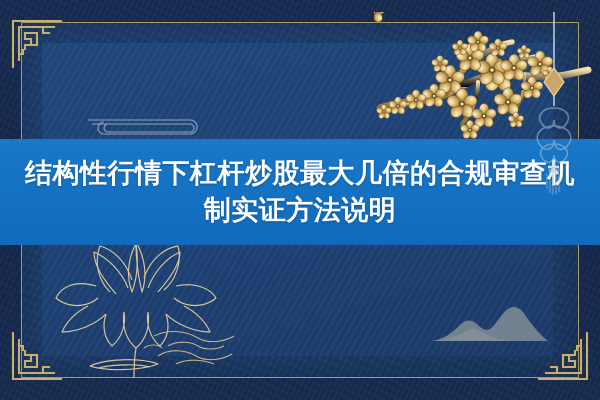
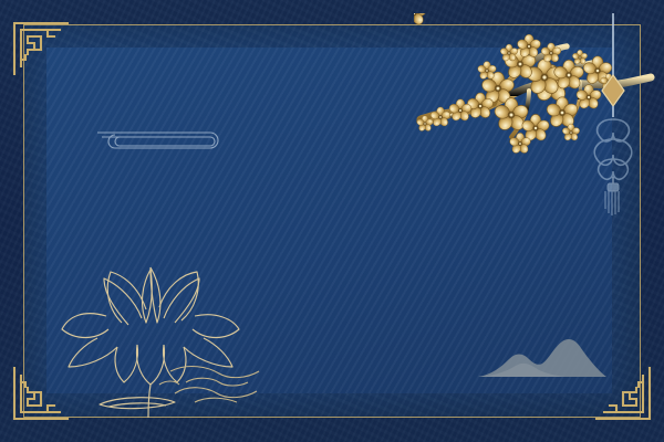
- 结构性行情下杠杆炒股最大几倍的合规审查机制实证方法说明
